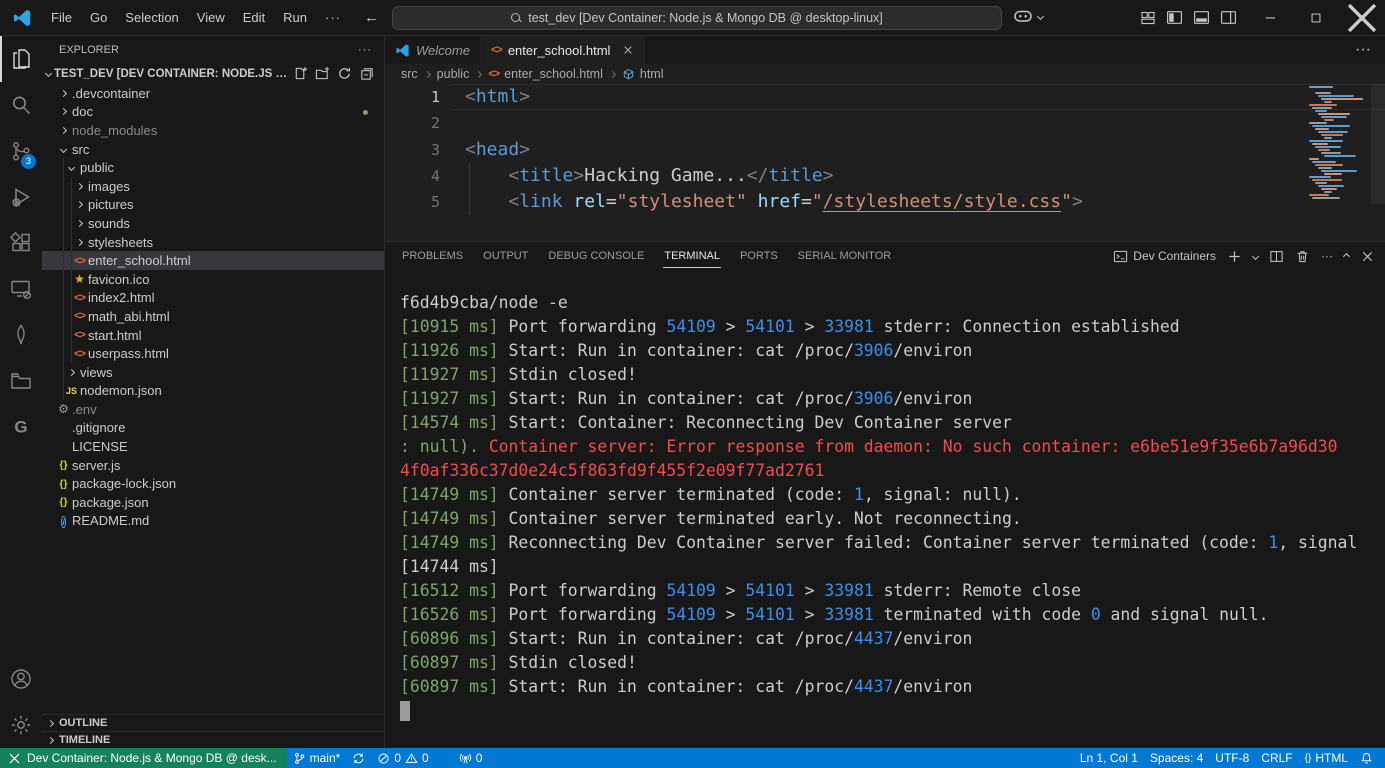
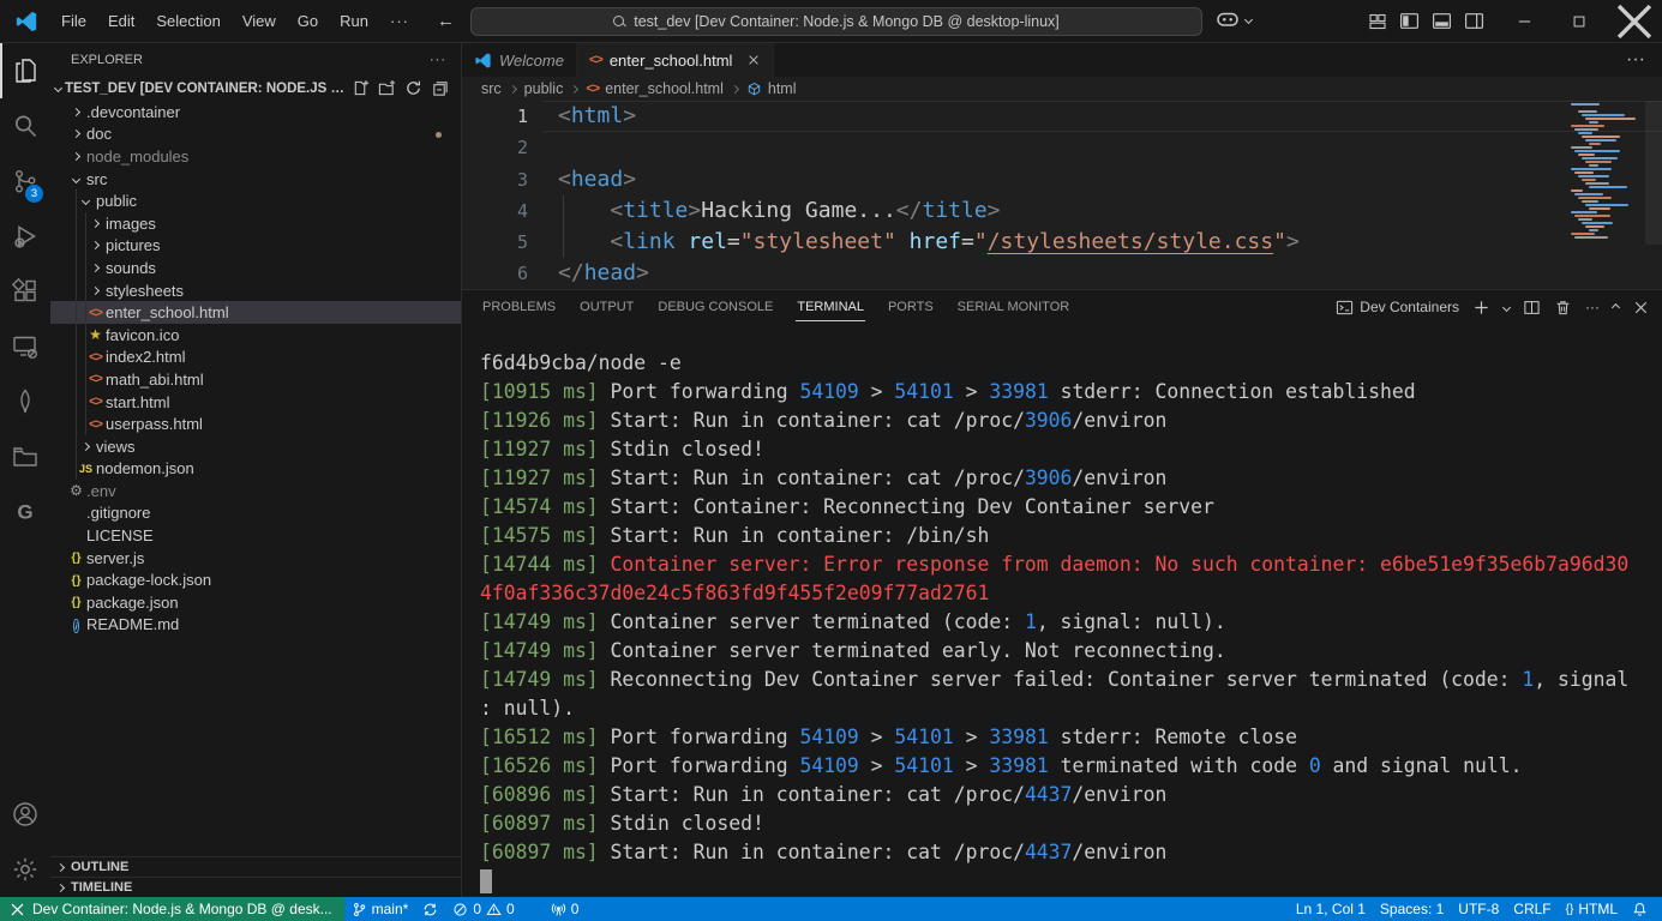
  File
- Go
+ Edit
  Selection
  View
- Edit
+ Go
  Run
  ···
  ←
  test_dev [Dev Container: Node.js & Mongo DB @ desktop-linux]
  3
  G
  EXPLORER
  ···
  TEST_DEV [DEV CONTAINER: NODE.JS & M
  .devcontainer
  doc
  node_modules
  src
  public
  images
  pictures
  sounds
  stylesheets
  <>
  enter_school.html
  ★
  favicon.ico
  <>
  index2.html
  <>
  math_abi.html
  <>
  start.html
  <>
  userpass.html
  views
  JS
  nodemon.json
  ⚙
  .env
  .gitignore
  LICENSE
  {}
  server.js
  {}
  package-lock.json
  {}
  package.json
  i
  README.md
  OUTLINE
  TIMELINE
  Welcome
  <>
  enter_school.html
  ···
  src
  public
  <>
  enter_school.html
  html
  1
  <html>
  2
  3
  <head>
  4
  <title>Hacking Game...</title>
  5
  <link rel="stylesheet" href="/stylesheets/style.css">
+ 6
+ </head>
  PROBLEMS
  OUTPUT
  DEBUG CONSOLE
  TERMINAL
  PORTS
  SERIAL MONITOR
  Dev Containers
  ···
  f6d4b9cba/node -e
  [10915 ms] Port forwarding 54109 > 54101 > 33981 stderr: Connection established
  [11926 ms] Start: Run in container: cat /proc/3906/environ
  [11927 ms] Stdin closed!
  [11927 ms] Start: Run in container: cat /proc/3906/environ
  [14574 ms] Start: Container: Reconnecting Dev Container server
+ [14575 ms] Start: Run in container: /bin/sh
- : null). Container server: Error response from daemon: No such container: e6be51e9f35e6b7a96d30
+ [14744 ms] Container server: Error response from daemon: No such container: e6be51e9f35e6b7a96d30
  4f0af336c37d0e24c5f863fd9f455f2e09f77ad2761
  [14749 ms] Container server terminated (code: 1, signal: null).
  [14749 ms] Container server terminated early. Not reconnecting.
  [14749 ms] Reconnecting Dev Container server failed: Container server terminated (code: 1, signal
- [14744 ms]
+ : null).
  [16512 ms] Port forwarding 54109 > 54101 > 33981 stderr: Remote close
  [16526 ms] Port forwarding 54109 > 54101 > 33981 terminated with code 0 and signal null.
  [60896 ms] Start: Run in container: cat /proc/4437/environ
  [60897 ms] Stdin closed!
  [60897 ms] Start: Run in container: cat /proc/4437/environ
  Dev Container: Node.js & Mongo DB @ desk...
  main*
  0
  0
  0
  Ln 1, Col 1
- Spaces: 4
+ Spaces: 1
  UTF-8
  CRLF
  {}
  HTML
